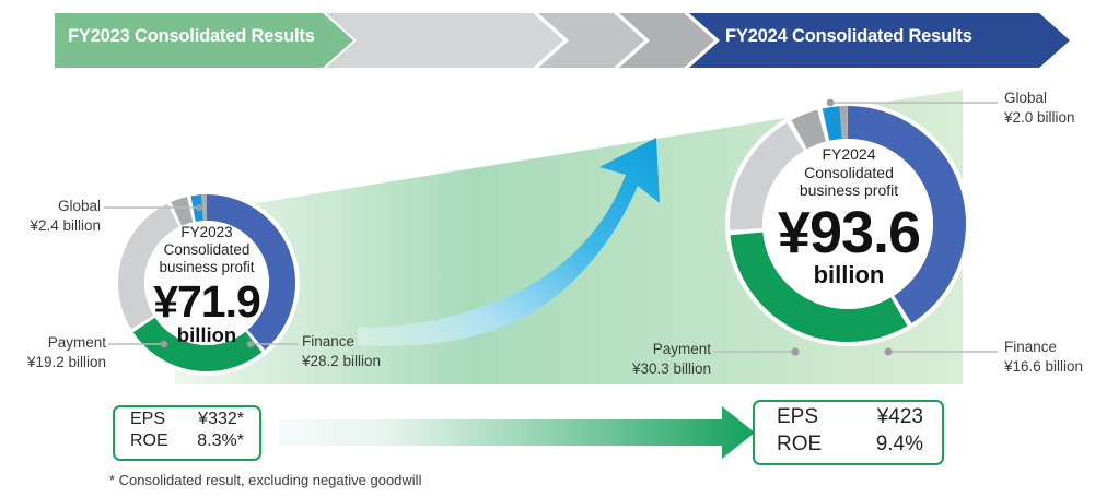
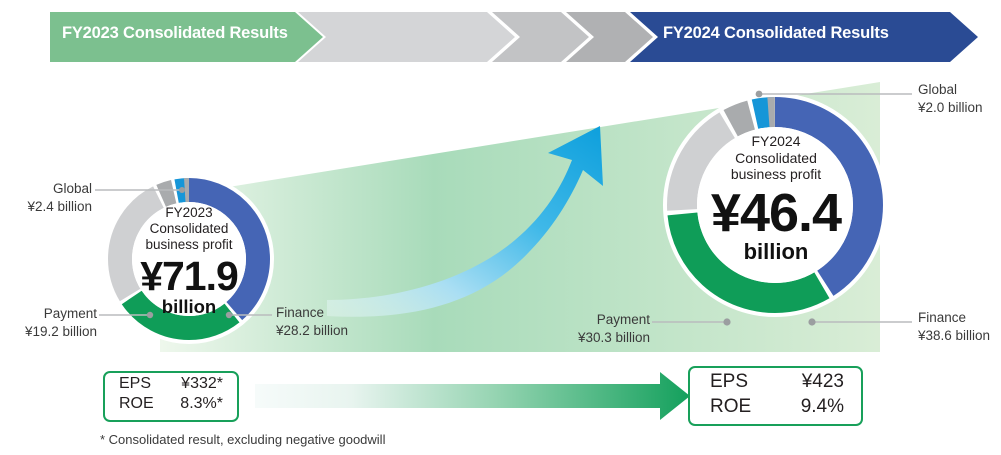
  FY2023 Consolidated Results
  FY2024 Consolidated Results
  FY2023
  Consolidated
  business profit
  ¥71.9
  billion
  FY2024
  Consolidated
  business profit
- ¥93.6
+ ¥46.4
  billion
  Global
  ¥2.4 billion
  Payment
  ¥19.2 billion
  Finance
  ¥28.2 billion
  Payment
  ¥30.3 billion
  Global
  ¥2.0 billion
  Finance
- ¥16.6 billion
+ ¥38.6 billion
  EPS
  ¥332*
  ROE
  8.3%*
  EPS
  ¥423
  ROE
  9.4%
  * Consolidated result, excluding negative goodwill
